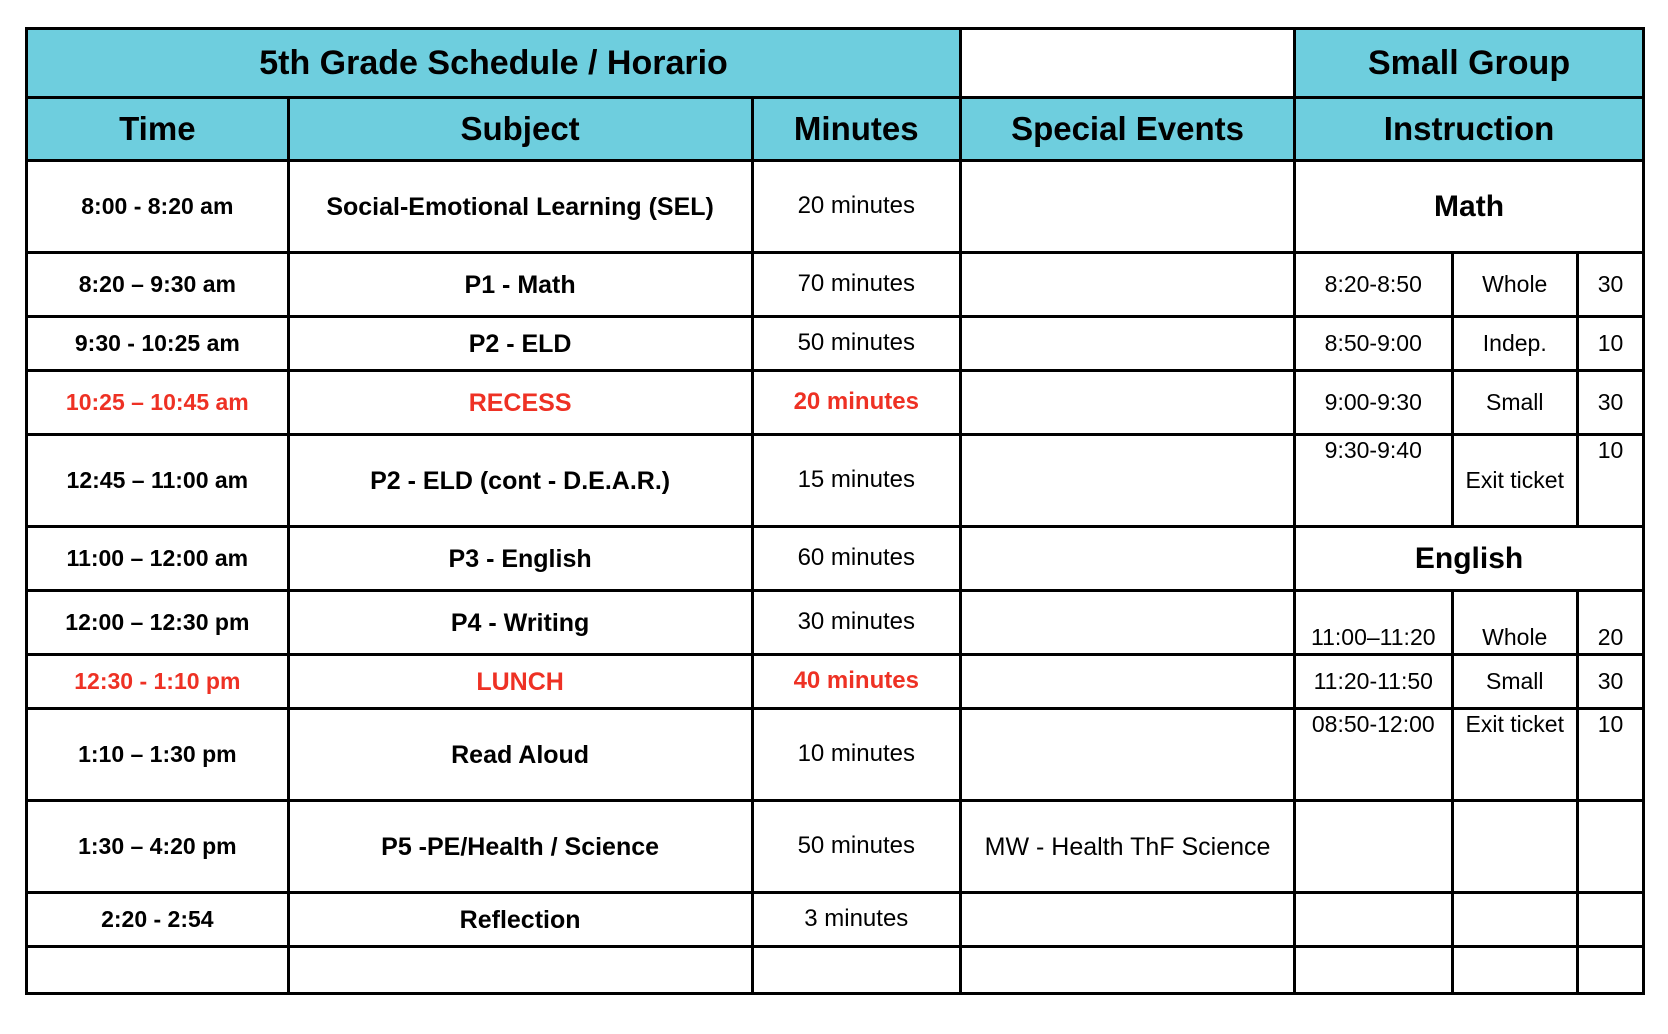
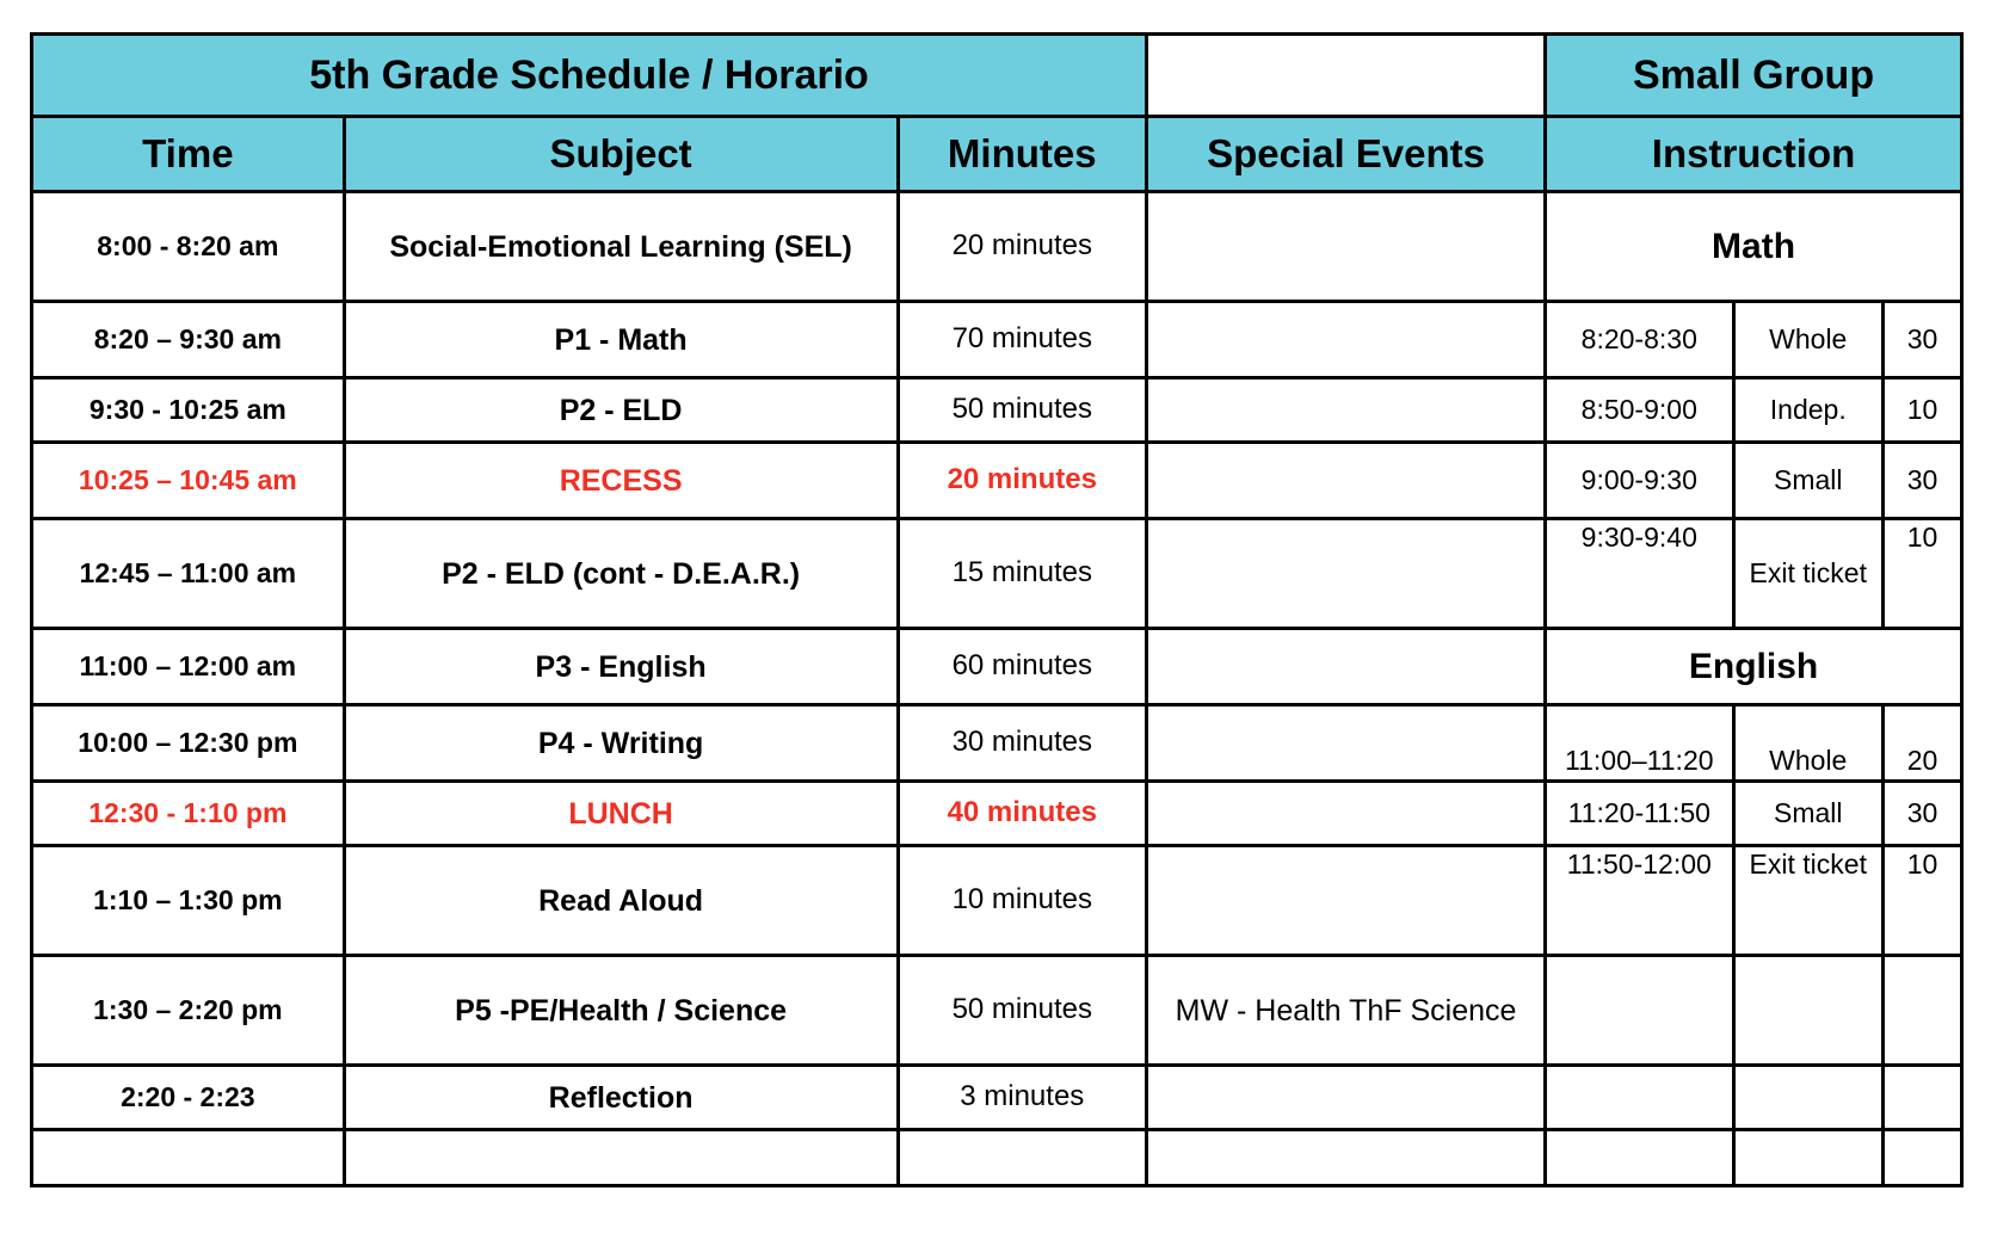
  5th Grade Schedule / Horario		Small Group
  Time	Subject	Minutes	Special Events	Instruction
  8:00 - 8:20 am	Social-Emotional Learning (SEL)	20 minutes		Math
- 8:20 – 9:30 am	P1 - Math	70 minutes		8:20-8:50	Whole	30
+ 8:20 – 9:30 am	P1 - Math	70 minutes		8:20-8:30	Whole	30
  9:30 - 10:25 am	P2 - ELD	50 minutes		8:50-9:00	Indep.	10
  10:25 – 10:45 am	RECESS	20 minutes		9:00-9:30	Small	30
  12:45 – 11:00 am	P2 - ELD (cont - D.E.A.R.)	15 minutes		9:30-9:40	Exit ticket	10
  11:00 – 12:00 am	P3 - English	60 minutes		English
- 12:00 – 12:30 pm	P4 - Writing	30 minutes		11:00–11:20	Whole	20
+ 10:00 – 12:30 pm	P4 - Writing	30 minutes		11:00–11:20	Whole	20
  12:30 - 1:10 pm	LUNCH	40 minutes		11:20-11:50	Small	30
- 1:10 – 1:30 pm	Read Aloud	10 minutes		08:50-12:00	Exit ticket	10
+ 1:10 – 1:30 pm	Read Aloud	10 minutes		11:50-12:00	Exit ticket	10
- 1:30 – 4:20 pm	P5 -PE/Health / Science	50 minutes	MW - Health ThF Science
+ 1:30 – 2:20 pm	P5 -PE/Health / Science	50 minutes	MW - Health ThF Science
- 2:20 - 2:54	Reflection	3 minutes
+ 2:20 - 2:23	Reflection	3 minutes
